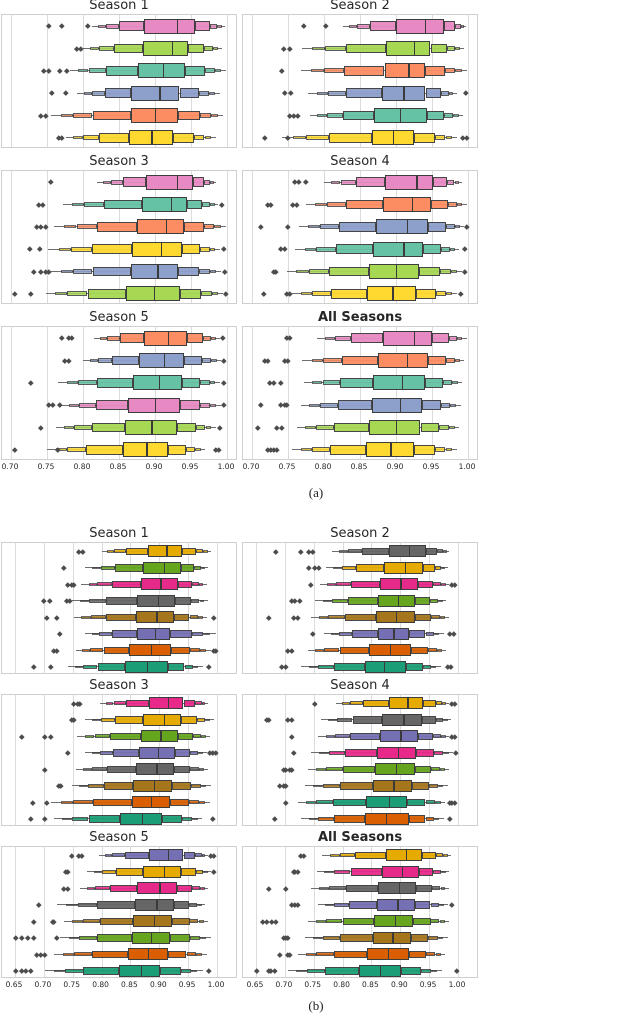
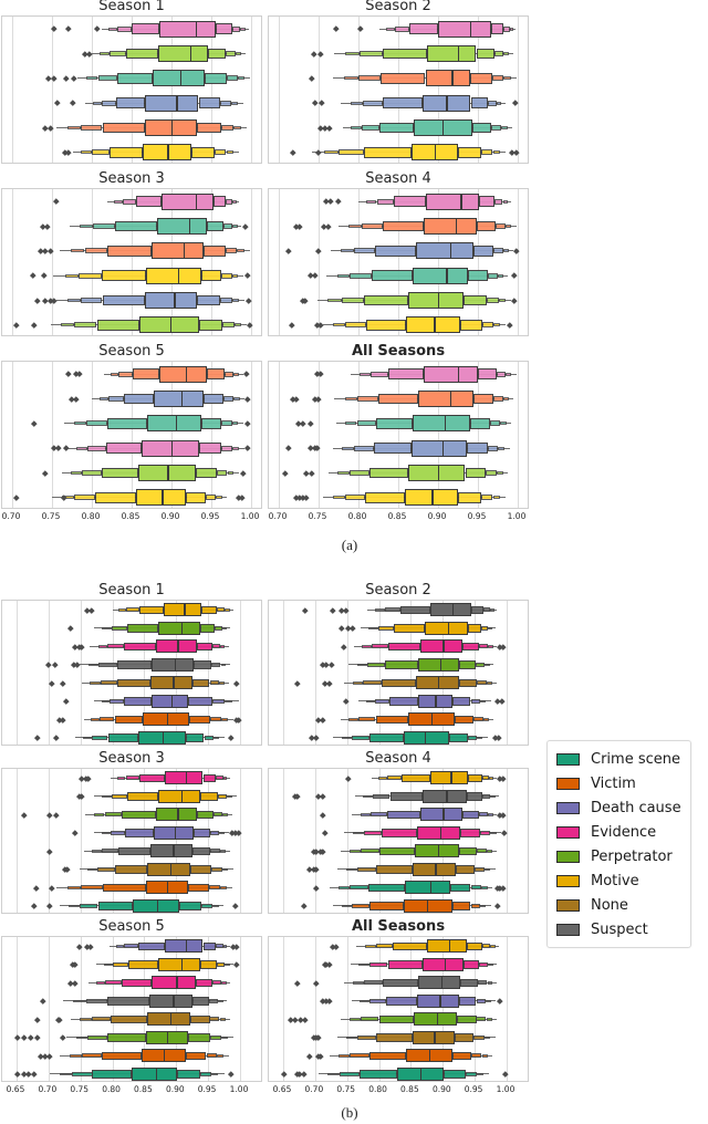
  Season 1
  Season 2
  Season 3
  Season 4
  Season 5
  0.70
  0.75
  0.80
  0.85
  0.90
  0.95
  1.00
  All Seasons
  0.70
  0.75
  0.80
  0.85
  0.90
  0.95
  1.00
  (a)
  Season 1
  Season 2
  Season 3
  Season 4
  Season 5
  0.65
  0.70
  0.75
  0.80
  0.85
  0.90
  0.95
  1.00
  All Seasons
  0.65
  0.70
  0.75
  0.80
  0.85
  0.90
  0.95
  1.00
+ Crime scene
+ Victim
+ Death cause
+ Evidence
+ Perpetrator
+ Motive
+ None
+ Suspect
  (b)
